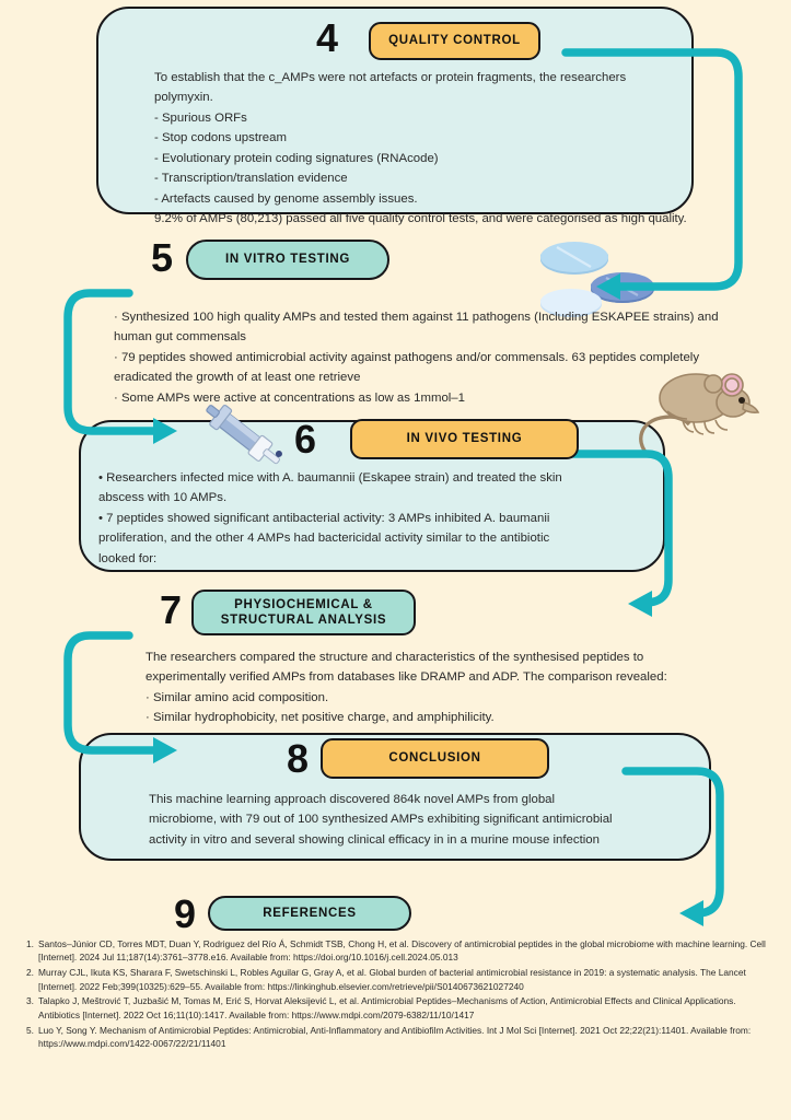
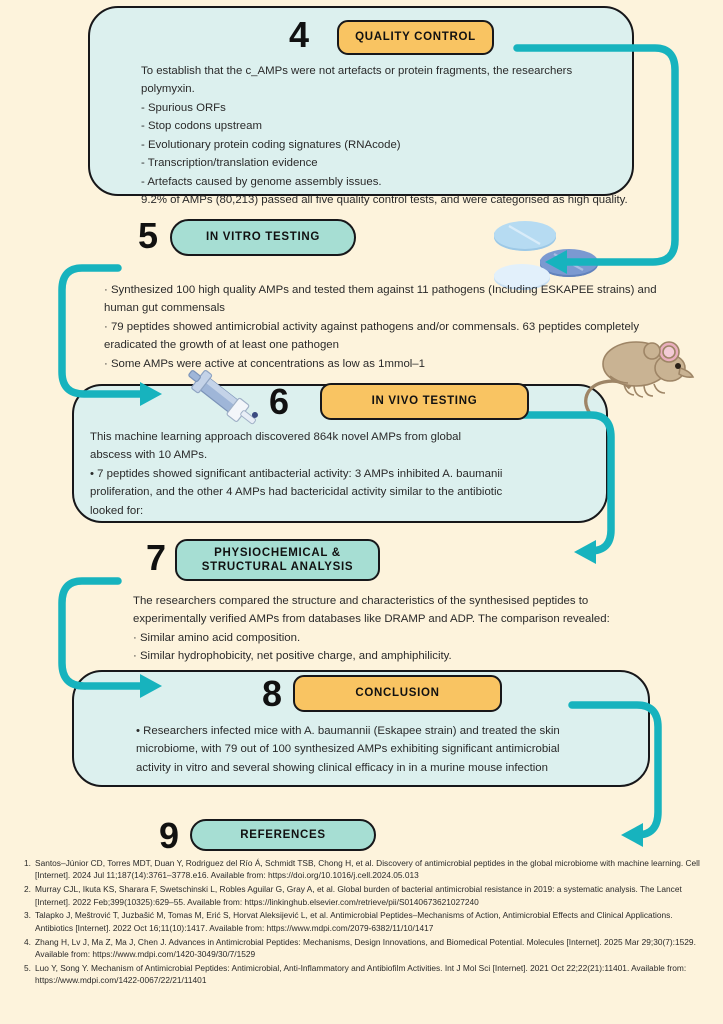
  4
  QUALITY CONTROL
  To establish that the c_AMPs were not artefacts or protein fragments, the researchers
  polymyxin.
  - Spurious ORFs
  - Stop codons upstream
  - Evolutionary protein coding signatures (RNAcode)
  - Transcription/translation evidence
  - Artefacts caused by genome assembly issues.
  9.2% of AMPs (80,213) passed all five quality control tests, and were categorised as high qua
  5
  IN VITRO TESTING
  · Synthesized 100 high quality AMPs and tested them against 11 pathogens (Including ESKAPEE strains) and
  human gut commensals
  · 79 peptides showed antimicrobial activity against pathogens and/or commensals. 63 peptides completely
- eradicated the growth of at least one retrieve
+ eradicated the growth of at least one pathogen
  · Some AMPs were active at concentrations as low as 1mmol–1
  6
  IN VIVO TESTING
- • Researchers infected mice with A. baumannii (Eskapee strain) and treated the skin
+ This machine learning approach discovered 864k novel AMPs from global
  abscess with 10 AMPs.
  • 7 peptides showed significant antibacterial activity: 3 AMPs inhibited A. baumanii
  proliferation, and the other 4 AMPs had bactericidal activity similar to the antibiotic
  looked for:
  7
  PHYSIOCHEMICAL &
  STRUCTURAL ANALYSIS
  The researchers compared the structure and characteristics of the synthesised peptides to
  experimentally verified AMPs from databases like DRAMP and ADP. The comparison revealed:
  · Similar amino acid composition.
  · Similar hydrophobicity, net positive charge, and amphiphilicity.
  8
  CONCLUSION
- This machine learning approach discovered 864k novel AMPs from global
+ • Researchers infected mice with A. baumannii (Eskapee strain) and treated the skin
  microbiome, with 79 out of 100 synthesized AMPs exhibiting significant antimicrobial
  activity in vitro and several showing clinical efficacy in in a murine mouse infection
  9
  REFERENCES
  1.
  Santos–Júnior CD, Torres MDT, Duan Y, Rodriguez del Río Á, Schmidt TSB, Chong H, et al. Discovery of antimicrobial peptides in the global microbiome with machine learning. Cell [Internet]. 2024 Jul 11;187(14):3761–3778.e16. Available from: https://doi.org/10.1016/j.cell.2024.05.013
  2.
  Murray CJL, Ikuta KS, Sharara F, Swetschinski L, Robles Aguilar G, Gray A, et al. Global burden of bacterial antimicrobial resistance in 2019: a systematic analysis. The Lancet [Internet]. 2022 Feb;399(10325):629–55. Available from: https://linkinghub.elsevier.com/retrieve/pii/S0140673621027240
  3.
  Talapko J, Meštrović T, Juzbašić M, Tomas M, Erić S, Horvat Aleksijević L, et al. Antimicrobial Peptides–Mechanisms of Action, Antimicrobial Effects and Clinical Applications. Antibiotics [Internet]. 2022 Oct 16;11(10):1417. Available from: https://www.mdpi.com/2079-6382/11/10/1417
+ 4.
+ Zhang H, Lv J, Ma Z, Ma J, Chen J. Advances in Antimicrobial Peptides: Mechanisms, Design Innovations, and Biomedical Potential. Molecules [Internet]. 2025 Mar 29;30(7):1529. Available from: https://www.mdpi.com/1420-3049/30/7/1529
  5.
  Luo Y, Song Y. Mechanism of Antimicrobial Peptides: Antimicrobial, Anti-Inflammatory and Antibiofilm Activities. Int J Mol Sci [Internet]. 2021 Oct 22;22(21):11401. Available from: https://www.mdpi.com/1422-0067/22/21/11401
